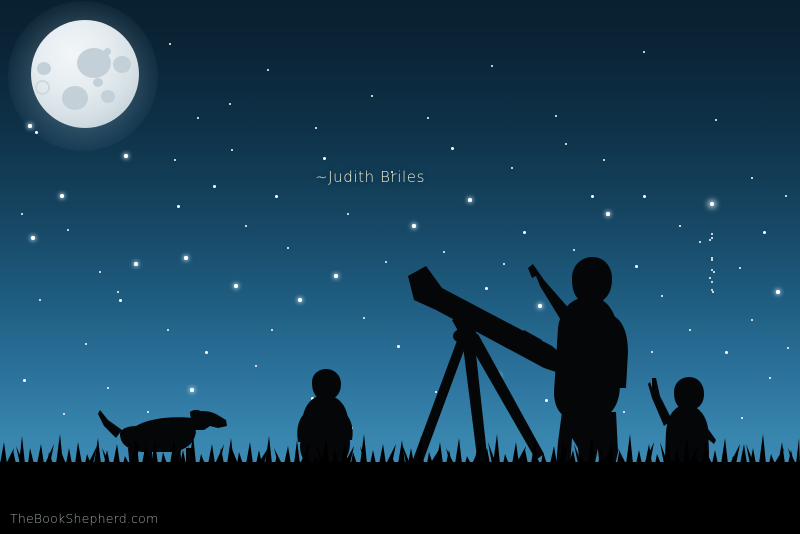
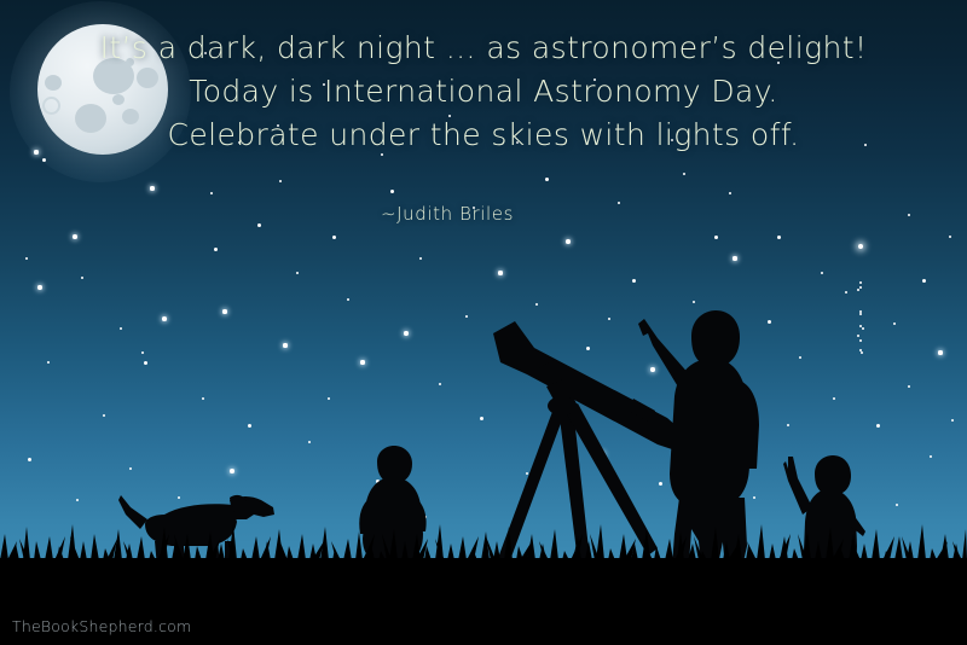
+ It’s a dark, dark night … as astronomer’s delight!
+ Today is International Astronomy Day.
+ Celebrate under the skies with lights off.
  ~Judith Briles
  TheBookShepherd.com
